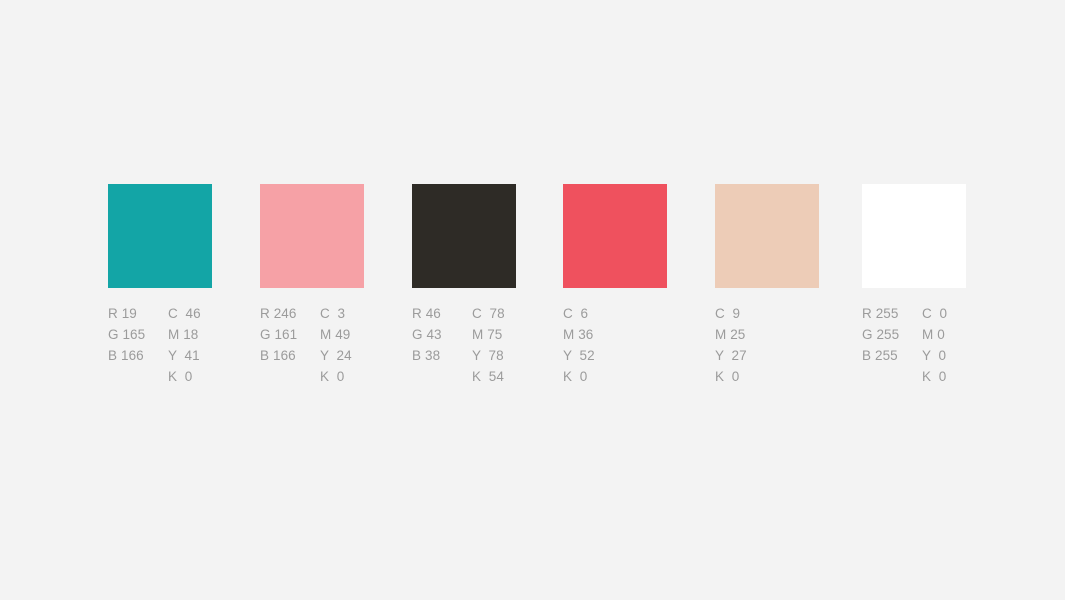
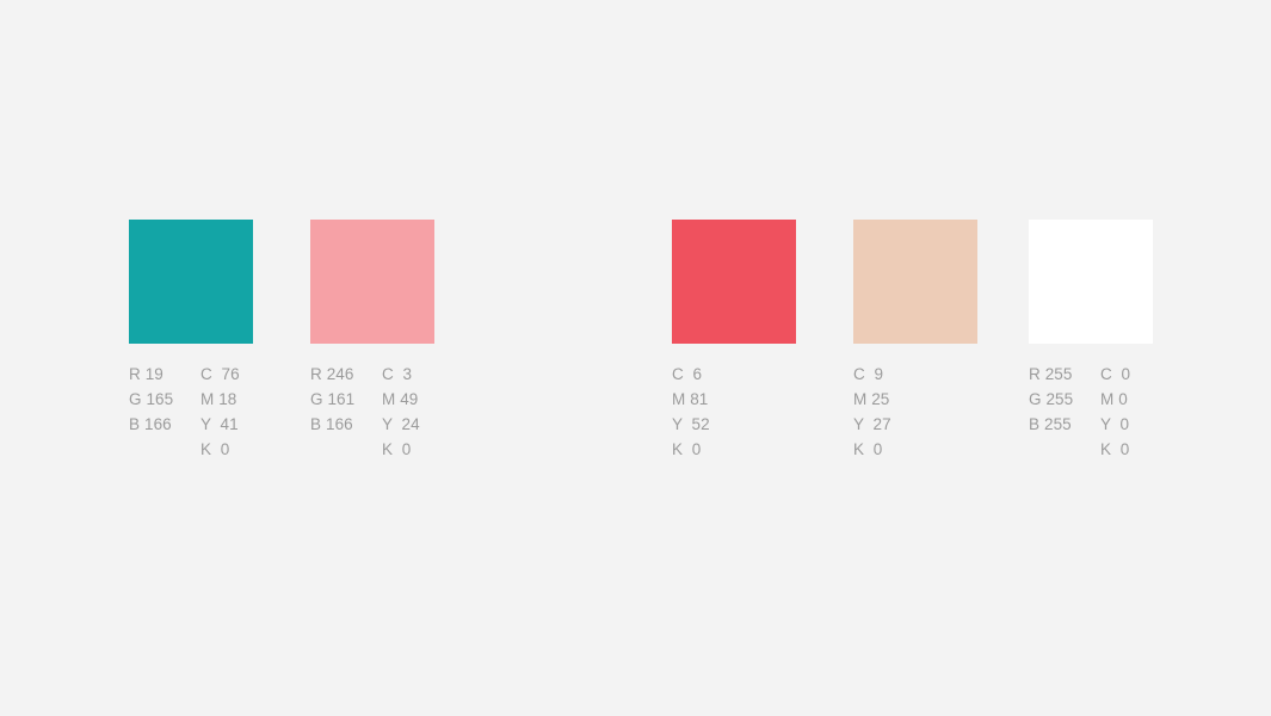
  R 19
  G 165
  B 166
- C 46
+ C 76
  M 18
  Y 41
  K 0
  R 246
  G 161
  B 166
  C 3
  M 49
  Y 24
  K 0
- R 46
- G 43
- B 38
- C 78
- M 75
- Y 78
- K 54
  C 6
- M 36
+ M 81
  Y 52
  K 0
  C 9
  M 25
  Y 27
  K 0
  R 255
  G 255
  B 255
  C 0
  M 0
  Y 0
  K 0
